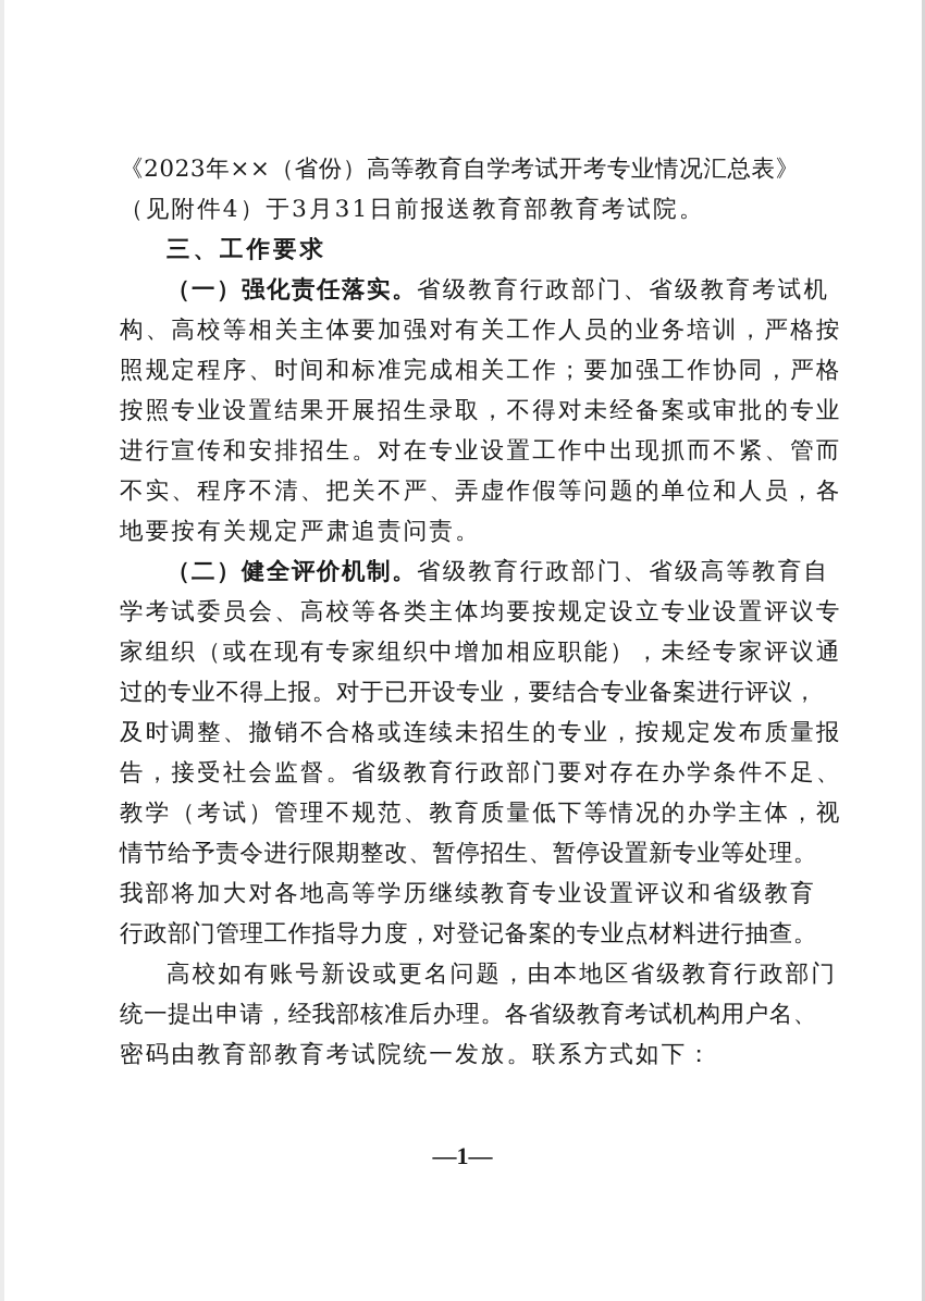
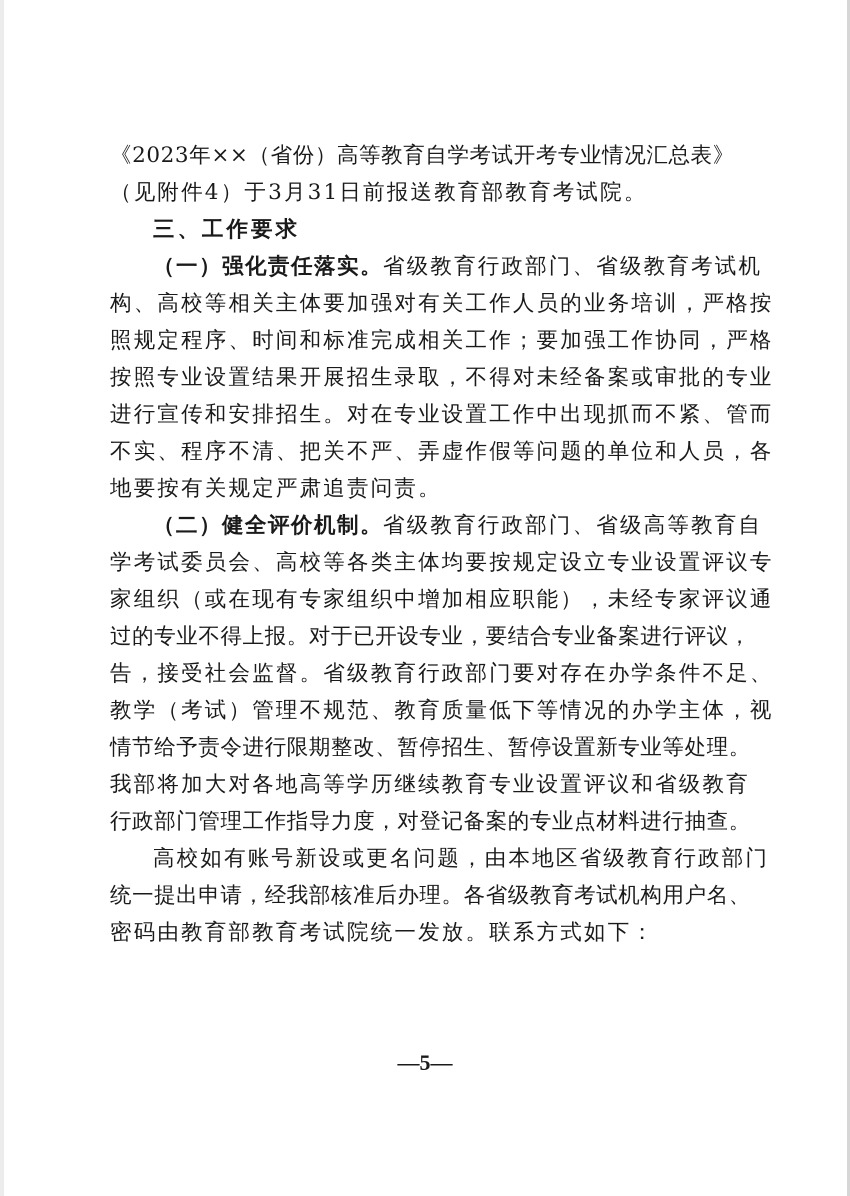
  《2023年××（省份）高等教育自学考试开考专业情况汇总表》
  （见附件4）于3月31日前报送教育部教育考试院。
  三、工作要求
  （一）强化责任落实。省级教育行政部门、省级教育考试机
  构、高校等相关主体要加强对有关工作人员的业务培训，严格按
  照规定程序、时间和标准完成相关工作；要加强工作协同，严格
  按照专业设置结果开展招生录取，不得对未经备案或审批的专业
  进行宣传和安排招生。对在专业设置工作中出现抓而不紧、管而
  不实、程序不清、把关不严、弄虚作假等问题的单位和人员，各
  地要按有关规定严肃追责问责。
  （二）健全评价机制。省级教育行政部门、省级高等教育自
  学考试委员会、高校等各类主体均要按规定设立专业设置评议专
  家组织（或在现有专家组织中增加相应职能），未经专家评议通
  过的专业不得上报。对于已开设专业，要结合专业备案进行评议，
- 及时调整、撤销不合格或连续未招生的专业，按规定发布质量报
  告，接受社会监督。省级教育行政部门要对存在办学条件不足、
  教学（考试）管理不规范、教育质量低下等情况的办学主体，视
  情节给予责令进行限期整改、暂停招生、暂停设置新专业等处理。
  我部将加大对各地高等学历继续教育专业设置评议和省级教育
  行政部门管理工作指导力度，对登记备案的专业点材料进行抽查。
  高校如有账号新设或更名问题，由本地区省级教育行政部门
  统一提出申请，经我部核准后办理。各省级教育考试机构用户名、
  密码由教育部教育考试院统一发放。联系方式如下：
- —1—
+ —5—
